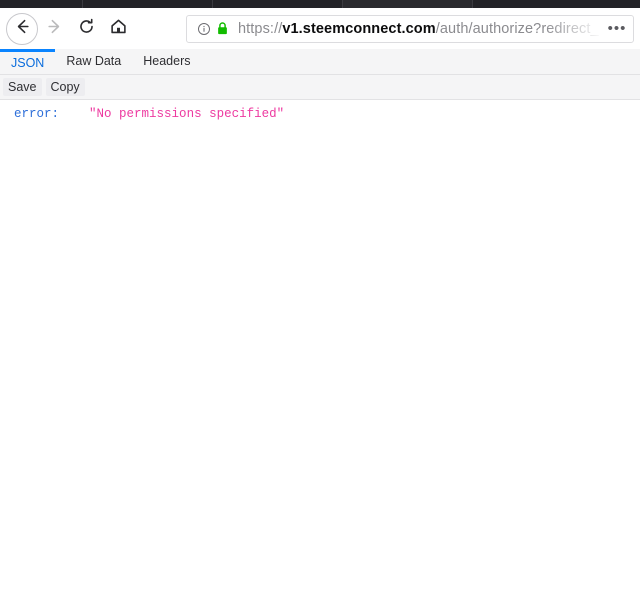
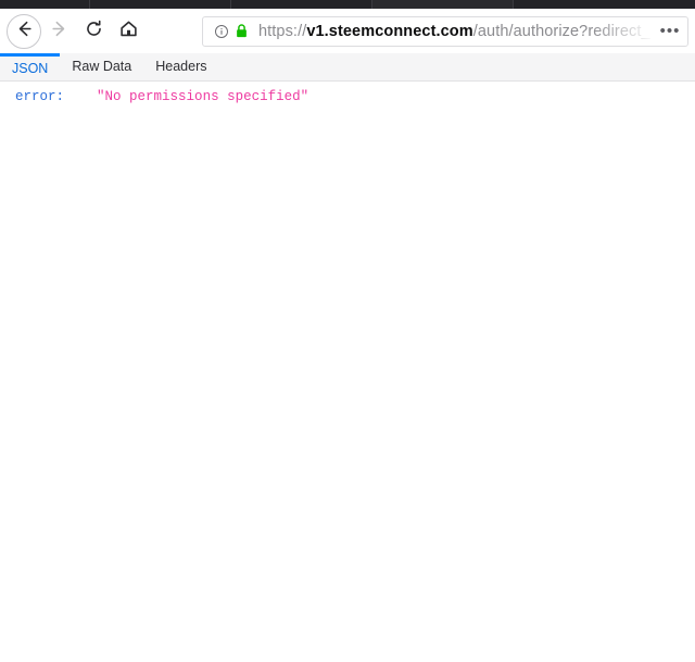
  https://v1.steemconnect.com/auth/authorize?redirect_
  •••
  JSON
  Raw Data
  Headers
- Save
- Copy
  error
  :
  "No permissions specified"
